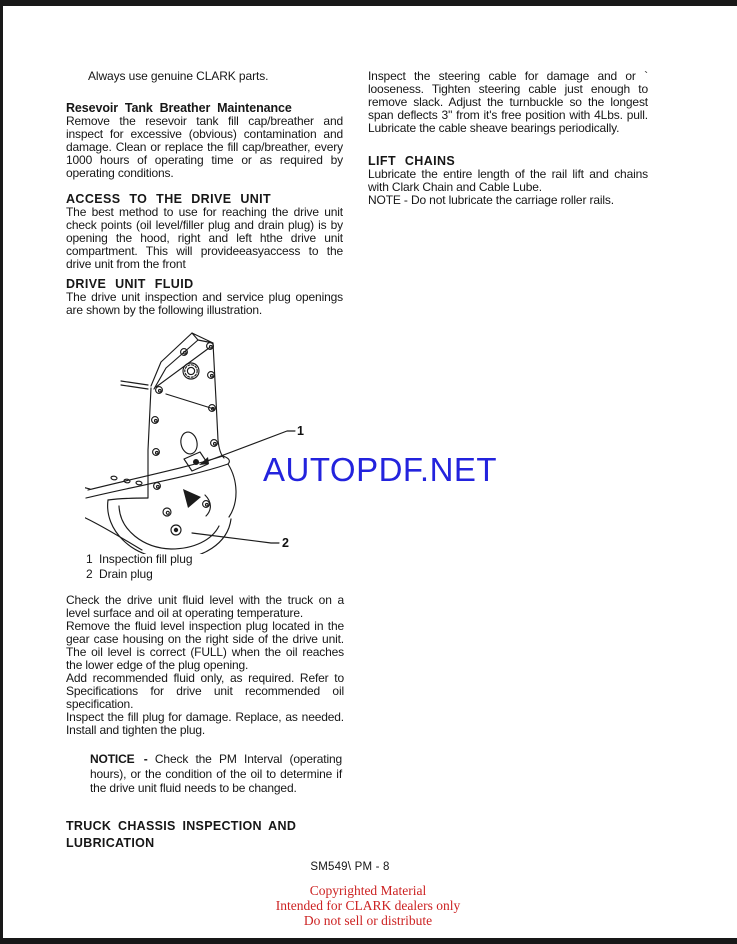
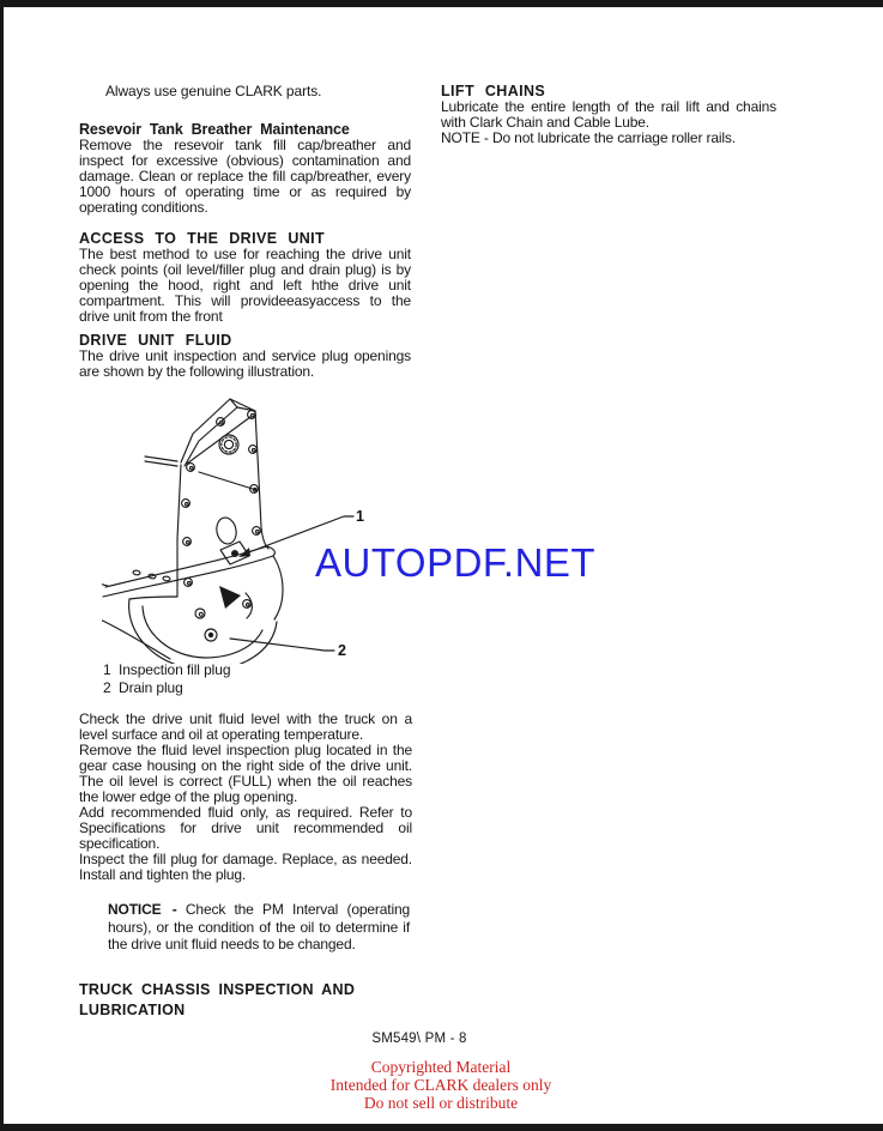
  Always use genuine CLARK parts.
  Resevoir Tank Breather Maintenance
  Remove the resevoir tank fill cap/breather and inspect for excessive (obvious) contamination and damage. Clean or replace the fill cap/breather, every 1000 hours of operating time or as required by operating conditions.
  ACCESS TO THE DRIVE UNIT
  The best method to use for reaching the drive unit check points (oil level/filler plug and drain plug) is by opening the hood, right and left hthe drive unit compartment. This will provideeasyaccess to the drive unit from the front
  DRIVE UNIT FLUID
  The drive unit inspection and service plug openings are shown by the following illustration.
  1
  2
  AUTOPDF.NET
  1 Inspection fill plug
  2 Drain plug
  Check the drive unit fluid level with the truck on a level surface and oil at operating temperature.
  Remove the fluid level inspection plug located in the gear case housing on the right side of the drive unit. The oil level is correct (FULL) when the oil reaches the lower edge of the plug opening.
  Add recommended fluid only, as required. Refer to Specifications for drive unit recommended oil specification.
  Inspect the fill plug for damage. Replace, as needed. Install and tighten the plug.
  NOTICE - Check the PM Interval (operating hours), or the condition of the oil to determine if the drive unit fluid needs to be changed.
  TRUCK CHASSIS INSPECTION AND LUBRICATION
- Inspect the steering cable for damage and or ` looseness. Tighten steering cable just enough to remove slack. Adjust the turnbuckle so the longest span deflects 3" from it's free position with 4Lbs. pull. Lubricate the cable sheave bearings periodically.
  LIFT CHAINS
  Lubricate the entire length of the rail lift and chains with Clark Chain and Cable Lube.
  NOTE - Do not lubricate the carriage roller rails.
  SM549\ PM - 8
  Copyrighted Material
  Intended for CLARK dealers only
  Do not sell or distribute
